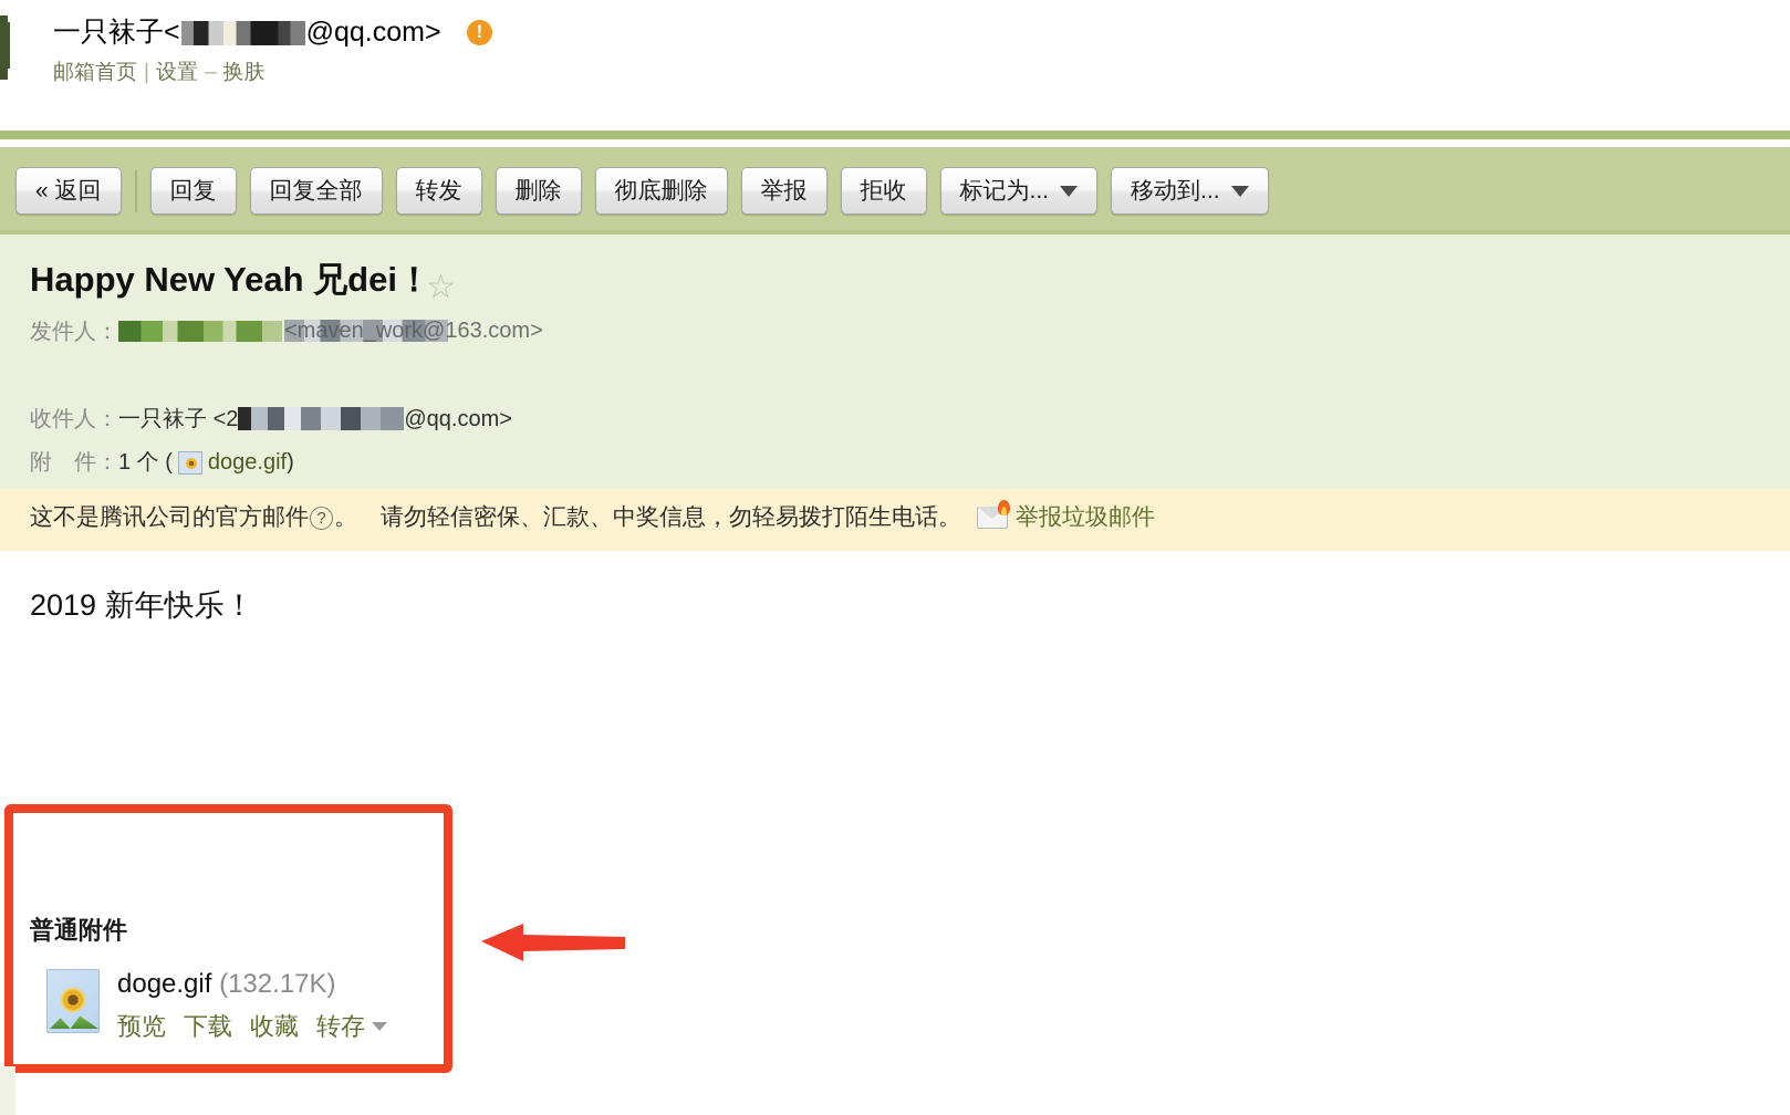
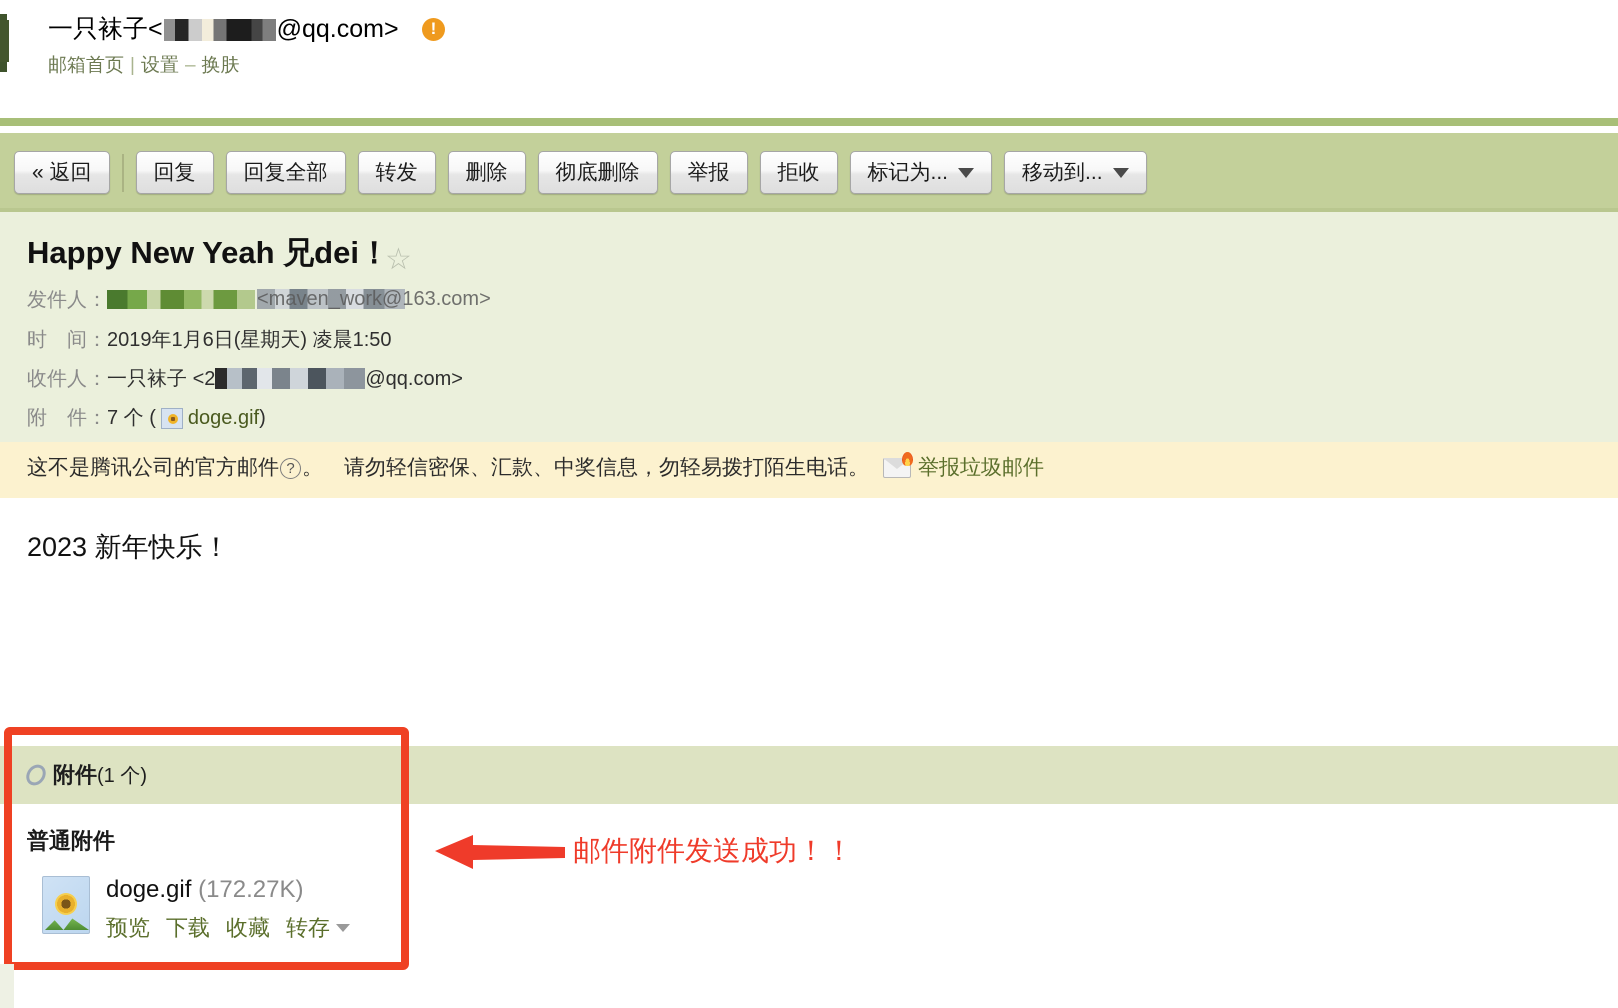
  一只袜子< @qq.com>
  !
  邮箱首页 | 设置 – 换肤
  « 返回
  回复
  回复全部
  转发
  删除
  彻底删除
  举报
  拒收
  标记为...
  移动到...
  Happy New Yeah 兄dei！
  ☆
  发件人：
  <maven_work@163.com>
+ 时 间：2019年1月6日(星期天) 凌晨1:50
  收件人：一只袜子 <2 @qq.com>
- 附 件：1 个 ( doge.gif)
+ 附 件：7 个 ( doge.gif)
  这不是腾讯公司的官方邮件 ? 。 请勿轻信密保、汇款、中奖信息，勿轻易拨打陌生电话。 举报垃圾邮件
- 2019 新年快乐！
+ 2023 新年快乐！
+ 附件(1 个)
  普通附件
- doge.gif (132.17K)
+ doge.gif (172.27K)
  预览 下载 收藏 转存
+ 邮件附件发送成功！！
